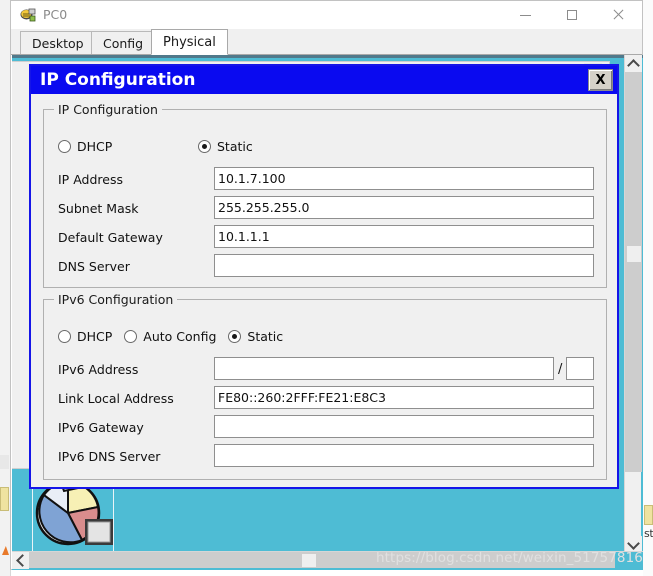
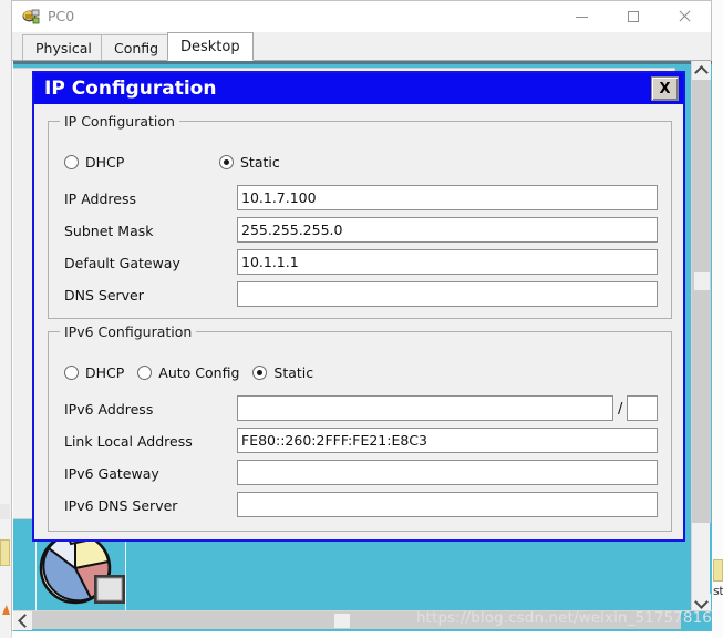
  st
  PC0
- Desktop
+ Physical
  Config
- Physical
+ Desktop
  IP Configuration
  X
  IP Configuration
  DHCP
  Static
  IP Address
  10.1.7.100
  Subnet Mask
  255.255.255.0
  Default Gateway
  10.1.1.1
  DNS Server
  IPv6 Configuration
  DHCP
  Auto Config
  Static
  IPv6 Address
  /
  Link Local Address
  FE80::260:2FFF:FE21:E8C3
  IPv6 Gateway
  IPv6 DNS Server
  https://blog.csdn.net/weixin_51757816
